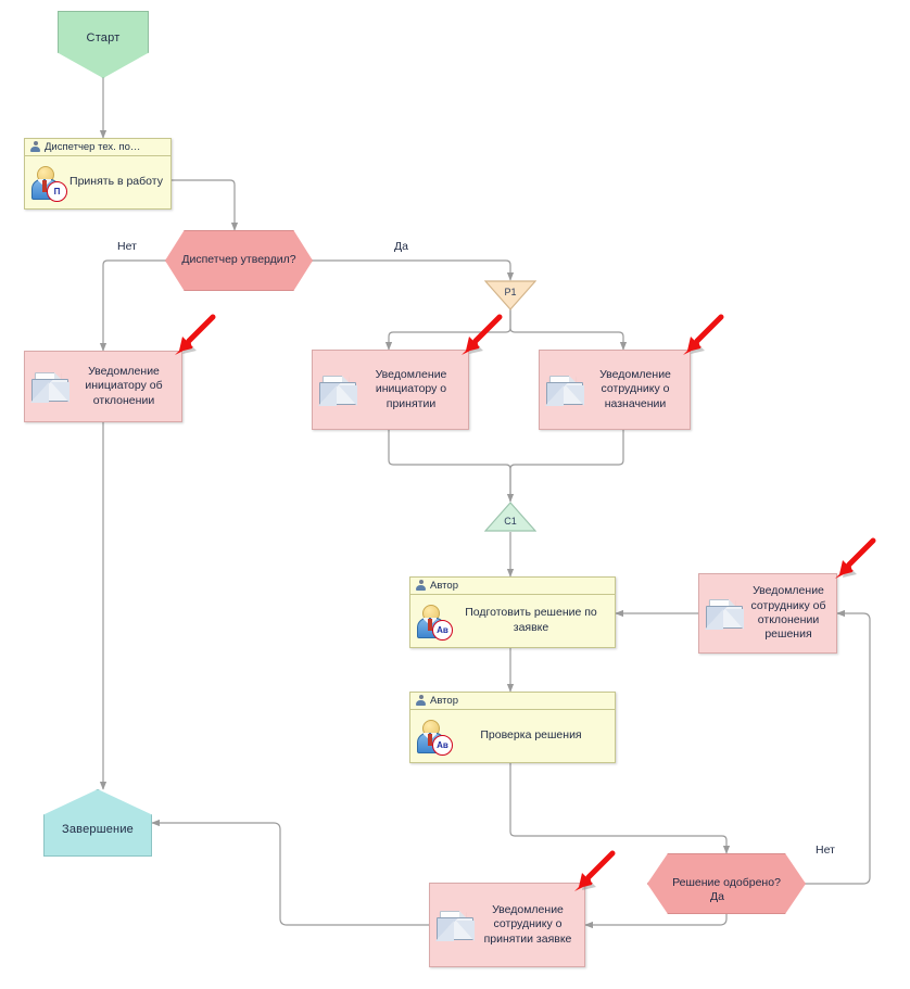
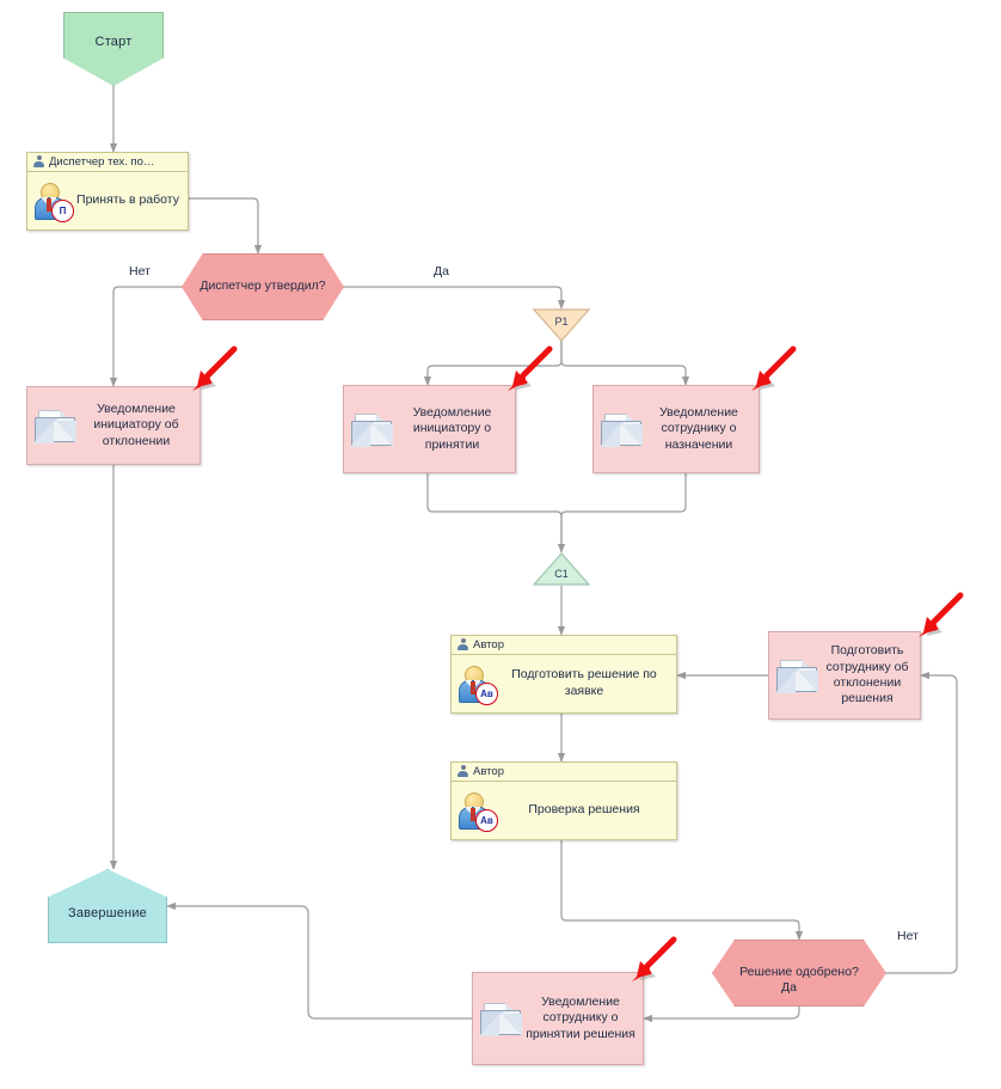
  Старт
  Диспетчер тех. по…
  П
  Принять в работу
  Диспетчер утвердил?
  Нет
  Да
  P1
  C1
  Уведомление инициатору об отклонении
  Уведомление инициатору о принятии
  Уведомление сотруднику о назначении
  Автор
  Ав
  Подготовить решение по заявке
  Автор
  Ав
  Проверка решения
- Уведомление сотруднику об отклонении решения
+ Подготовить сотруднику об отклонении решения
  Решение одобрено?
  Нет
  Да
- Уведомление сотруднику о принятии заявке
+ Уведомление сотруднику о принятии решения
  Завершение
